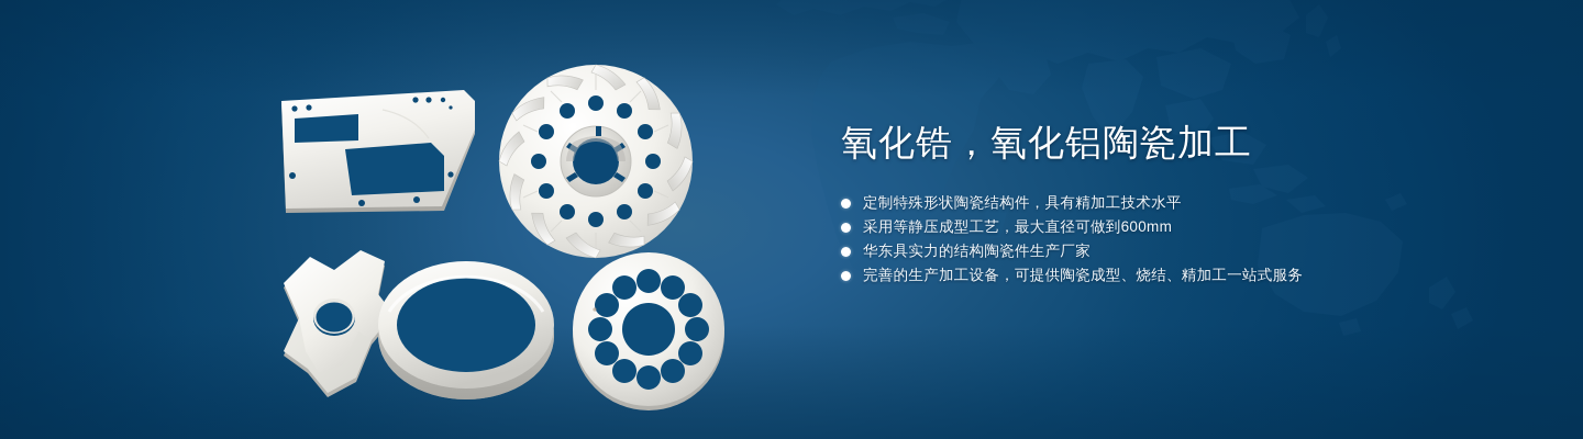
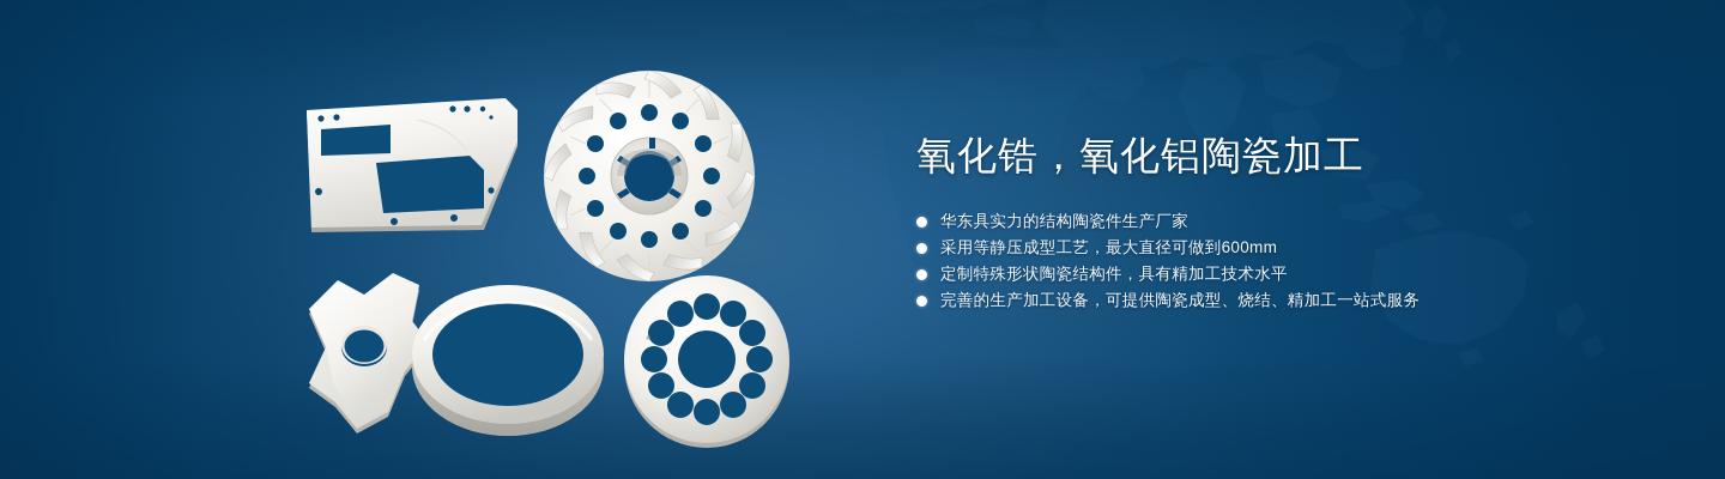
  氧化锆，氧化铝陶瓷加工
- 定制特殊形状陶瓷结构件，具有精加工技术水平
+ 华东具实力的结构陶瓷件生产厂家
  采用等静压成型工艺，最大直径可做到600mm
- 华东具实力的结构陶瓷件生产厂家
+ 定制特殊形状陶瓷结构件，具有精加工技术水平
  完善的生产加工设备，可提供陶瓷成型、烧结、精加工一站式服务
